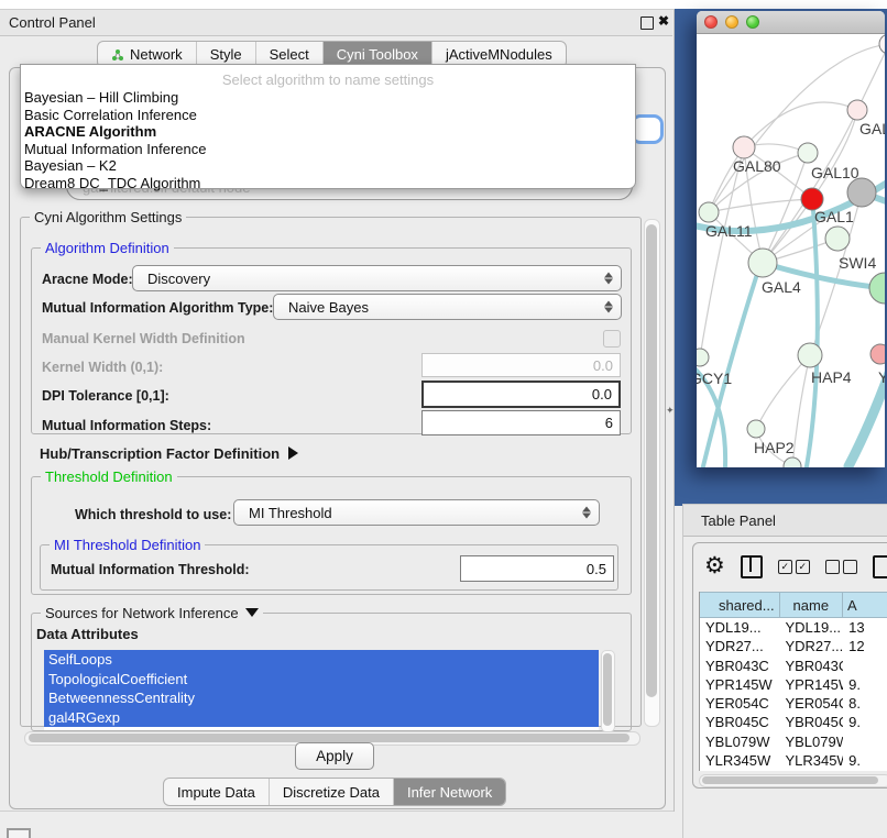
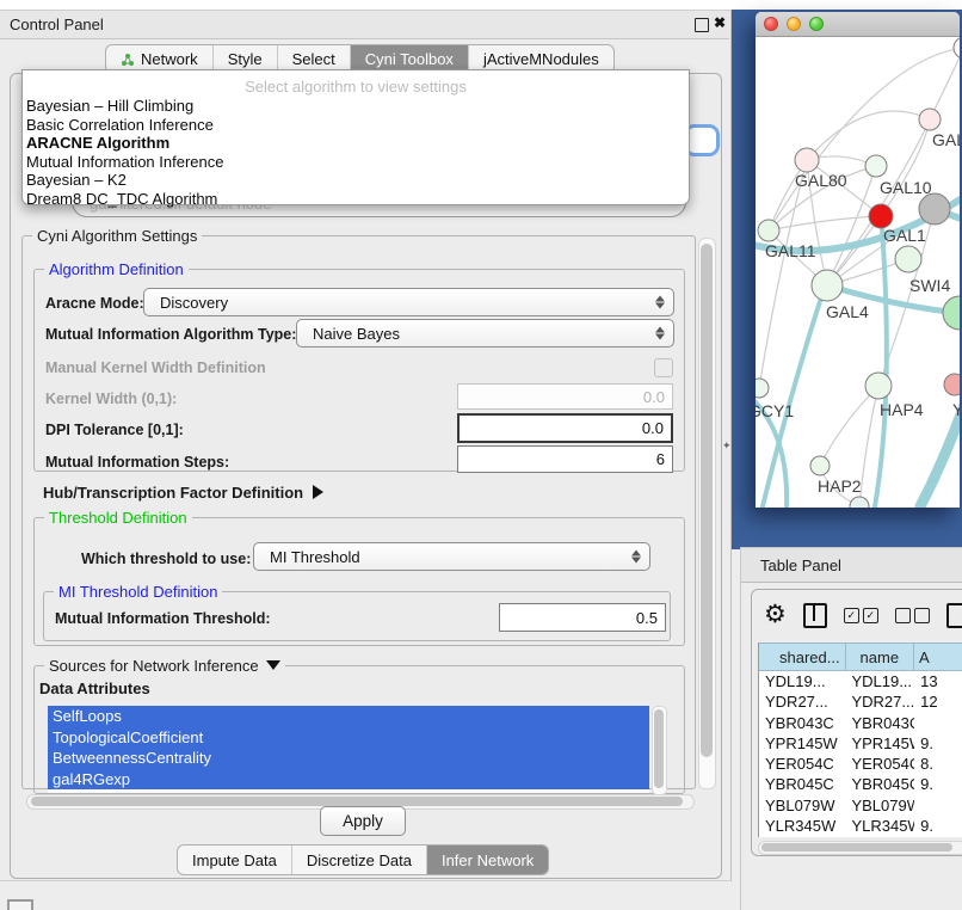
  GAL80
  GAL10
  GAL1
  GAL11
  SWI4
  GAL4
  GCY1
  HAP4
  Y
  HAP2
  Table Panel
  ⚙︎
  ✓
  ✓
  shared...
  name
  A
  YDL19...
  YDL19...
  13
  YDR27...
  YDR27...
  12
  YBR043C
  YBR043
  YPR145W
  YPR145
  9.
  YER054C
  YER054
  8.
  YBR045C
  YBR045
  9.
  YBL079W
  YBL079W
  YLR345W
  YLR345
  9.
  Control Panel
  ✖
  Network
  Style
  Select
  Cyni Toolbox
  jActiveMNodules
- Select algorithm to name settings
+ Select algorithm to view settings
  Bayesian – Hill Climbing
  Basic Correlation Inference
  ARACNE Algorithm
  Mutual Information Inference
  Bayesian – K2
  Dream8 DC_TDC Algorithm
  Cyni Algorithm Settings
  Algorithm Definition
  Aracne Mode:
  Discovery
  Mutual Information Algorithm Type:
  Naive Bayes
  Manual Kernel Width Definition
  Kernel Width (0,1):
  0.0
  DPI Tolerance [0,1]:
  0.0
  Mutual Information Steps:
  6
  Hub/Transcription Factor Definition
  Threshold Definition
  Which threshold to use:
  MI Threshold
  MI Threshold Definition
  Mutual Information Threshold:
  0.5
  Sources for Network Inference
  Data Attributes
  SelfLoops
  TopologicalCoefficient
  BetweennessCentrality
  gal4RGexp
  Apply
  Impute Data
  Discretize Data
  Infer Network
  ✦
